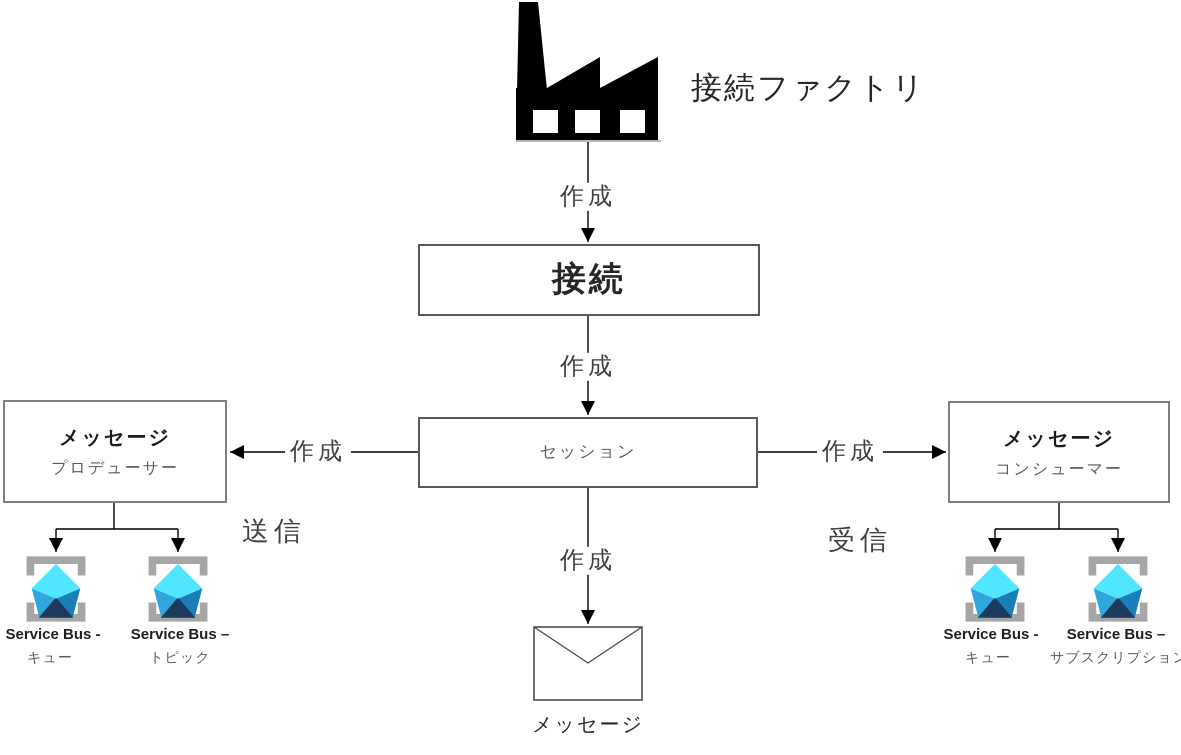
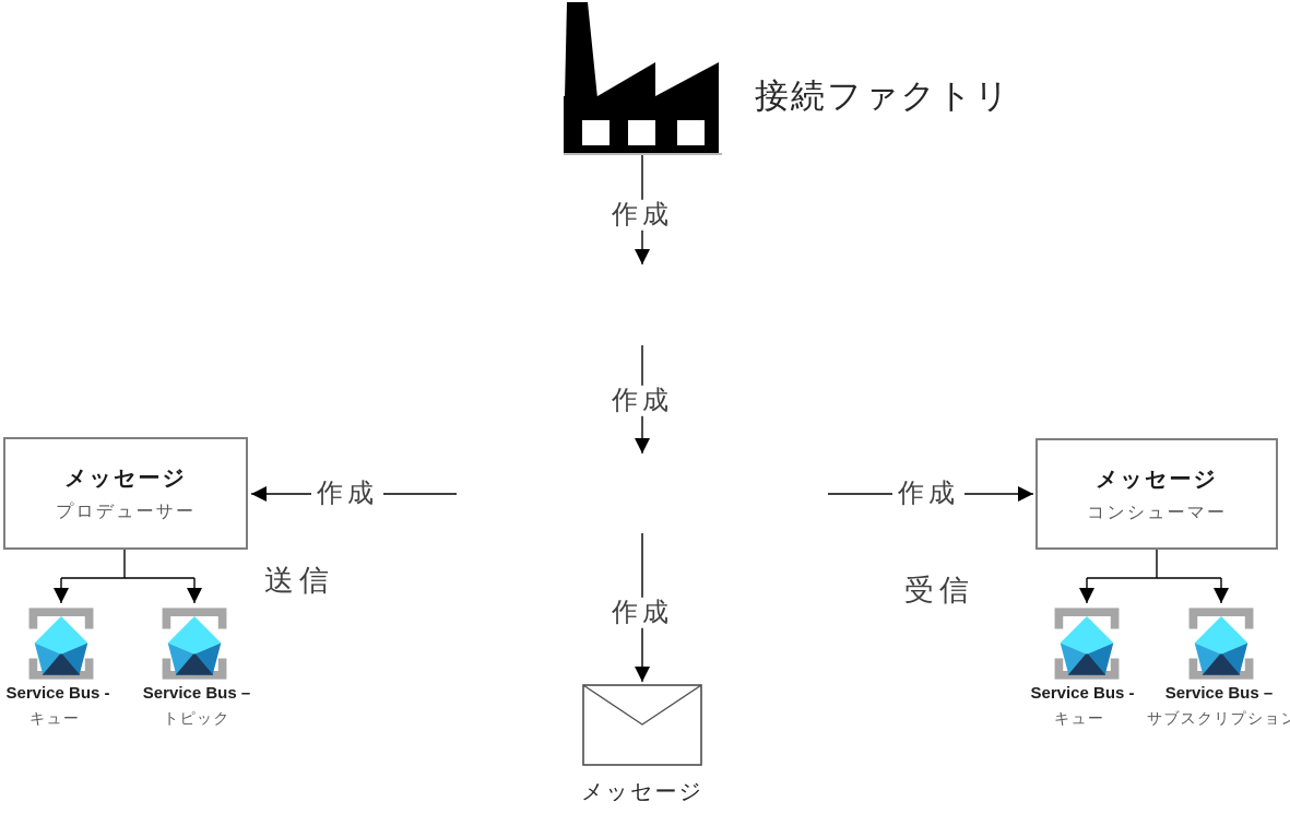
  接続ファクトリ
- 接続
- セッション
  メッセージ
  プロデューサー
  メッセージ
  コンシューマー
  メッセージ
  作成
  作成
  作成
  作成
  作成
  送信
  受信
  Service Bus -
  キュー
  Service Bus –
  トピック
  Service Bus -
  キュー
  Service Bus –
  サブスクリプション
